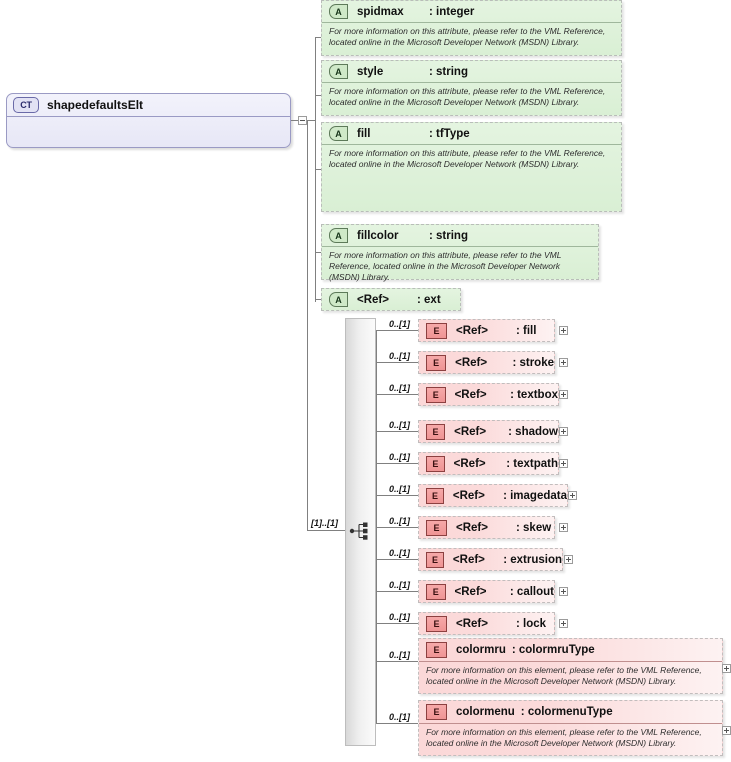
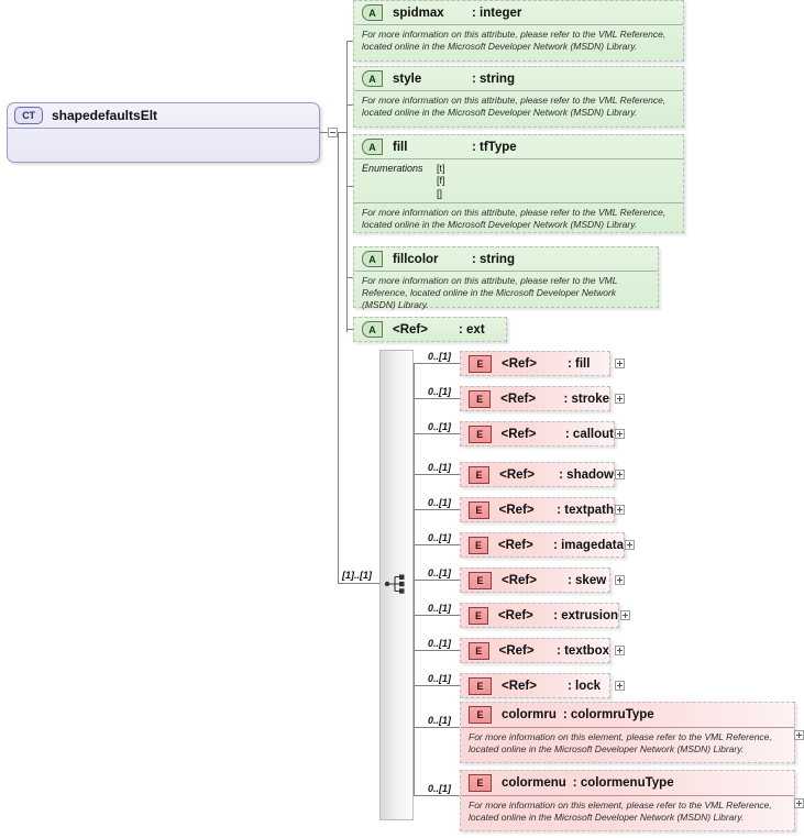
  CT
  shapedefaultsElt
  A
  spidmax
  : integer
  For more information on this attribute, please refer to the VML Reference, located online in the Microsoft Developer Network (MSDN) Library.
  A
  style
  : string
  For more information on this attribute, please refer to the VML Reference, located online in the Microsoft Developer Network (MSDN) Library.
  A
  fill
  : tfType
+ Enumerations
+ [t]
+ [f]
+ []
  For more information on this attribute, please refer to the VML Reference, located online in the Microsoft Developer Network (MSDN) Library.
  A
  fillcolor
  : string
  For more information on this attribute, please refer to the VML Reference, located online in the Microsoft Developer Network (MSDN) Library.
  A
  <Ref>
  : ext
  [1]..[1]
  0..[1]
  E
  <Ref>
  : fill
  0..[1]
  E
  <Ref>
  : stroke
  0..[1]
  E
  <Ref>
- : textbox
+ : callout
  0..[1]
  E
  <Ref>
  : shadow
  0..[1]
  E
  <Ref>
  : textpath
  0..[1]
  E
  <Ref>
  : imagedata
  0..[1]
  E
  <Ref>
  : skew
  0..[1]
  E
  <Ref>
  : extrusion
  0..[1]
  E
  <Ref>
- : callout
+ : textbox
  0..[1]
  E
  <Ref>
  : lock
  0..[1]
  E
  colormru
  : colormruType
  For more information on this element, please refer to the VML Reference, located online in the Microsoft Developer Network (MSDN) Library.
  0..[1]
  E
  colormenu
  : colormenuType
  For more information on this element, please refer to the VML Reference, located online in the Microsoft Developer Network (MSDN) Library.
